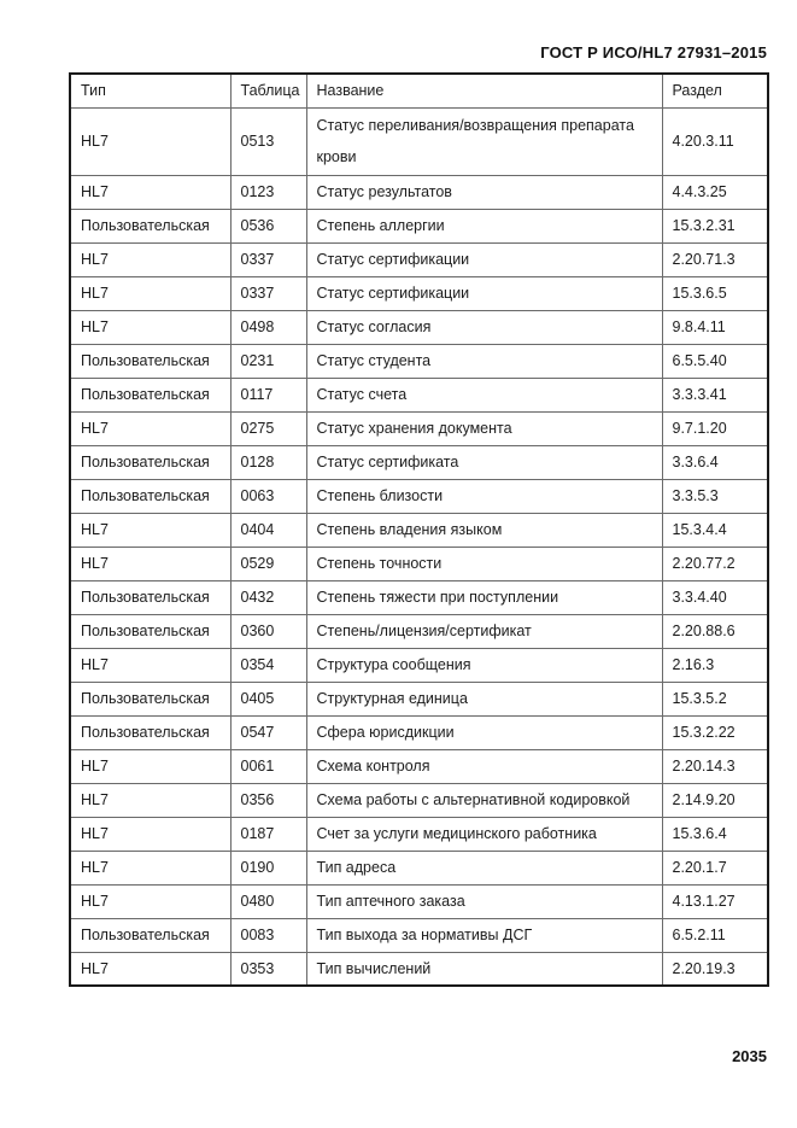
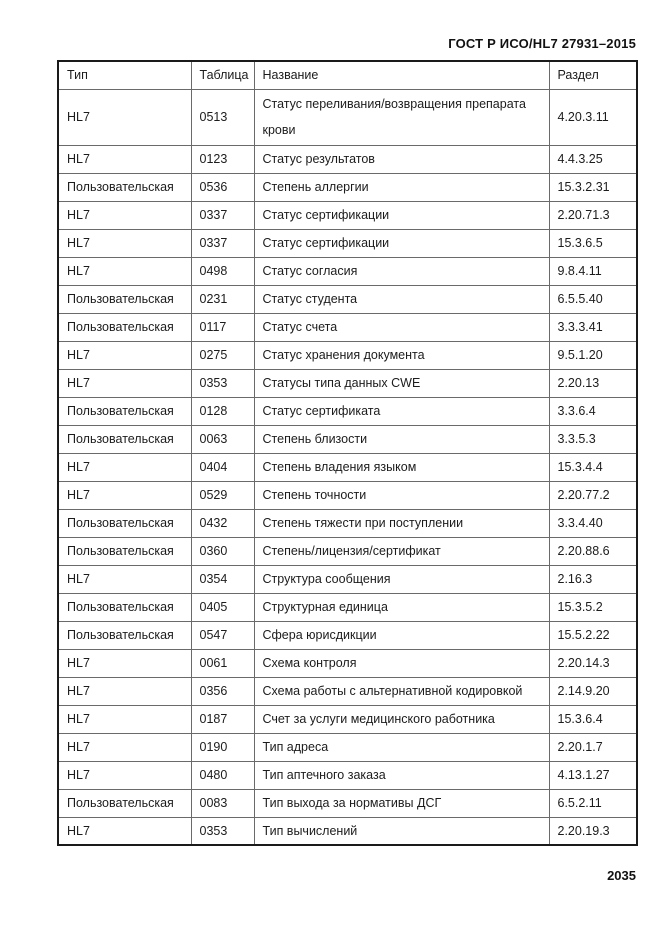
  ГОСТ Р ИСО/HL7 27931–2015
  Тип	Таблица	Название	Раздел
  HL7	0513	Статус переливания/возвращения препарата крови	4.20.3.11
  HL7	0123	Статус результатов	4.4.3.25
  Пользовательская	0536	Степень аллергии	15.3.2.31
  HL7	0337	Статус сертификации	2.20.71.3
  HL7	0337	Статус сертификации	15.3.6.5
  HL7	0498	Статус согласия	9.8.4.11
  Пользовательская	0231	Статус студента	6.5.5.40
  Пользовательская	0117	Статус счета	3.3.3.41
- HL7	0275	Статус хранения документа	9.7.1.20
+ HL7	0275	Статус хранения документа	9.5.1.20
+ HL7	0353	Статусы типа данных CWE	2.20.13
  Пользовательская	0128	Статус сертификата	3.3.6.4
  Пользовательская	0063	Степень близости	3.3.5.3
  HL7	0404	Степень владения языком	15.3.4.4
  HL7	0529	Степень точности	2.20.77.2
  Пользовательская	0432	Степень тяжести при поступлении	3.3.4.40
  Пользовательская	0360	Степень/лицензия/сертификат	2.20.88.6
  HL7	0354	Структура сообщения	2.16.3
  Пользовательская	0405	Структурная единица	15.3.5.2
- Пользовательская	0547	Сфера юрисдикции	15.3.2.22
+ Пользовательская	0547	Сфера юрисдикции	15.5.2.22
  HL7	0061	Схема контроля	2.20.14.3
  HL7	0356	Схема работы с альтернативной кодировкой	2.14.9.20
  HL7	0187	Счет за услуги медицинского работника	15.3.6.4
  HL7	0190	Тип адреса	2.20.1.7
  HL7	0480	Тип аптечного заказа	4.13.1.27
  Пользовательская	0083	Тип выхода за нормативы ДСГ	6.5.2.11
  HL7	0353	Тип вычислений	2.20.19.3
  2035
